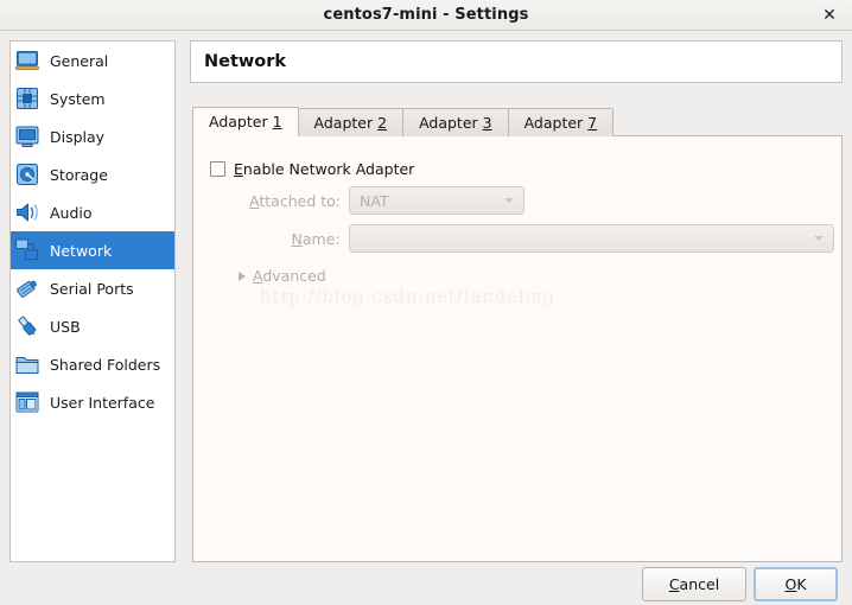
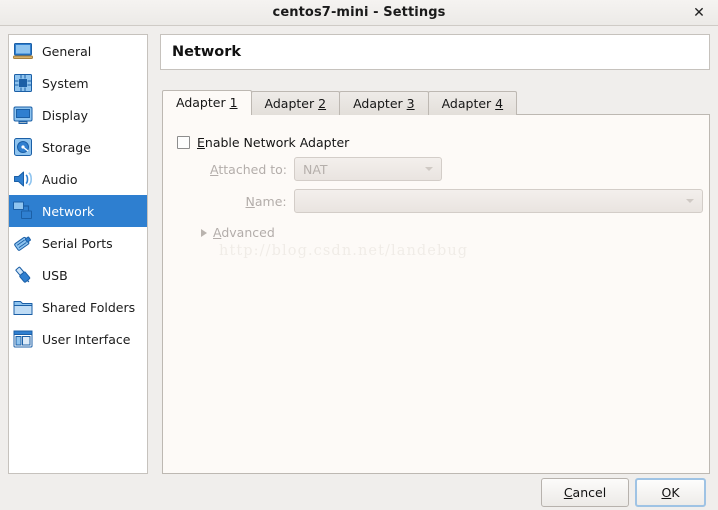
  centos7-mini - Settings
  ✕
  General
  System
  Display
  Storage
  Audio
  Network
  Serial Ports
  USB
  Shared Folders
  User Interface
  Network
  Adapter 1
  Adapter 2
  Adapter 3
- Adapter 7
+ Adapter 4
  Enable Network Adapter
  Attached to:
  NAT
  Name:
  Advanced
  Cancel
  OK
